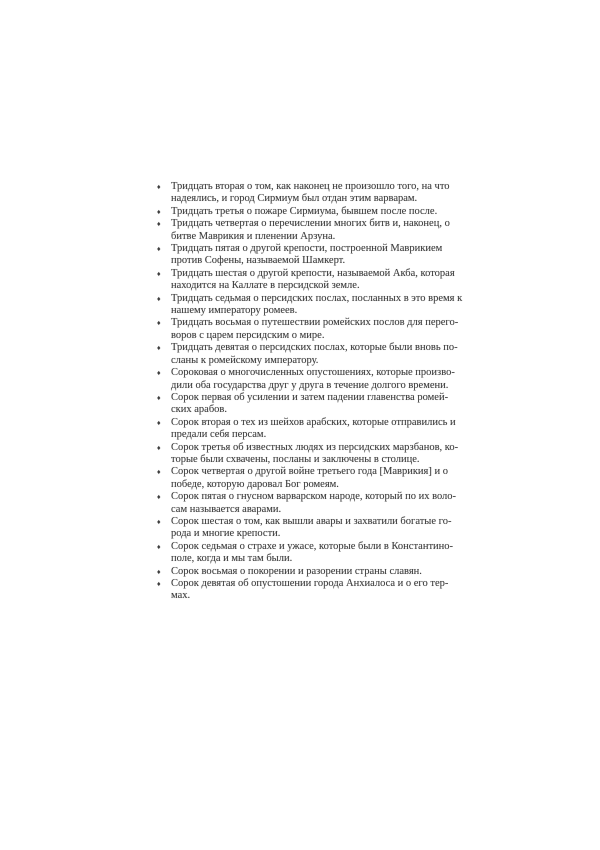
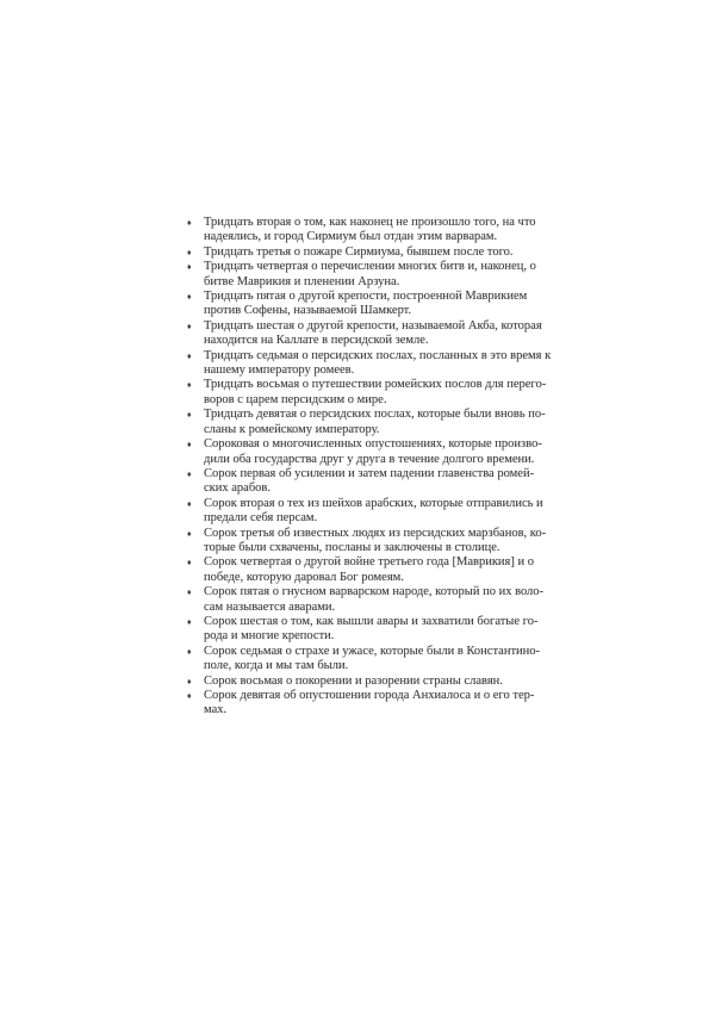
  ♦
  Тридцать вторая о том, как наконец не произошло того, на что
  надеялись, и город Сирмиум был отдан этим варварам.
  ♦
- Тридцать третья о пожаре Сирмиума, бывшем после после.
+ Тридцать третья о пожаре Сирмиума, бывшем после того.
  ♦
  Тридцать четвертая о перечислении многих битв и, наконец, о
  битве Маврикия и пленении Арзуна.
  ♦
  Тридцать пятая о другой крепости, построенной Маврикием
  против Софены, называемой Шамкерт.
  ♦
  Тридцать шестая о другой крепости, называемой Акба, которая
  находится на Каллате в персидской земле.
  ♦
  Тридцать седьмая о персидских послах, посланных в это время к
  нашему императору ромеев.
  ♦
  Тридцать восьмая о путешествии ромейских послов для перего-
  воров с царем персидским о мире.
  ♦
  Тридцать девятая о персидских послах, которые были вновь по-
  сланы к ромейскому императору.
  ♦
  Сороковая о многочисленных опустошениях, которые произво-
  дили оба государства друг у друга в течение долгого времени.
  ♦
  Сорок первая об усилении и затем падении главенства ромей-
  ских арабов.
  ♦
  Сорок вторая о тех из шейхов арабских, которые отправились и
  предали себя персам.
  ♦
  Сорок третья об известных людях из персидских марзбанов, ко-
  торые были схвачены, посланы и заключены в столице.
  ♦
  Сорок четвертая о другой войне третьего года [Маврикия] и о
  победе, которую даровал Бог ромеям.
  ♦
  Сорок пятая о гнусном варварском народе, который по их воло-
  сам называется аварами.
  ♦
  Сорок шестая о том, как вышли авары и захватили богатые го-
  рода и многие крепости.
  ♦
  Сорок седьмая о страхе и ужасе, которые были в Константино-
  поле, когда и мы там были.
  ♦
  Сорок восьмая о покорении и разорении страны славян.
  ♦
  Сорок девятая об опустошении города Анхиалоса и о его тер-
  мах.
